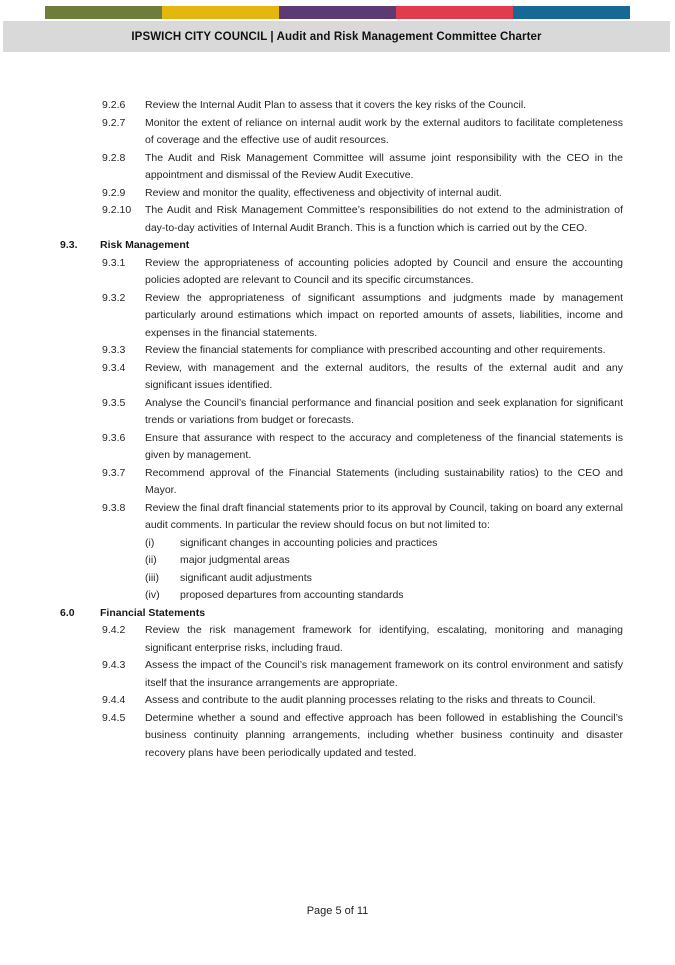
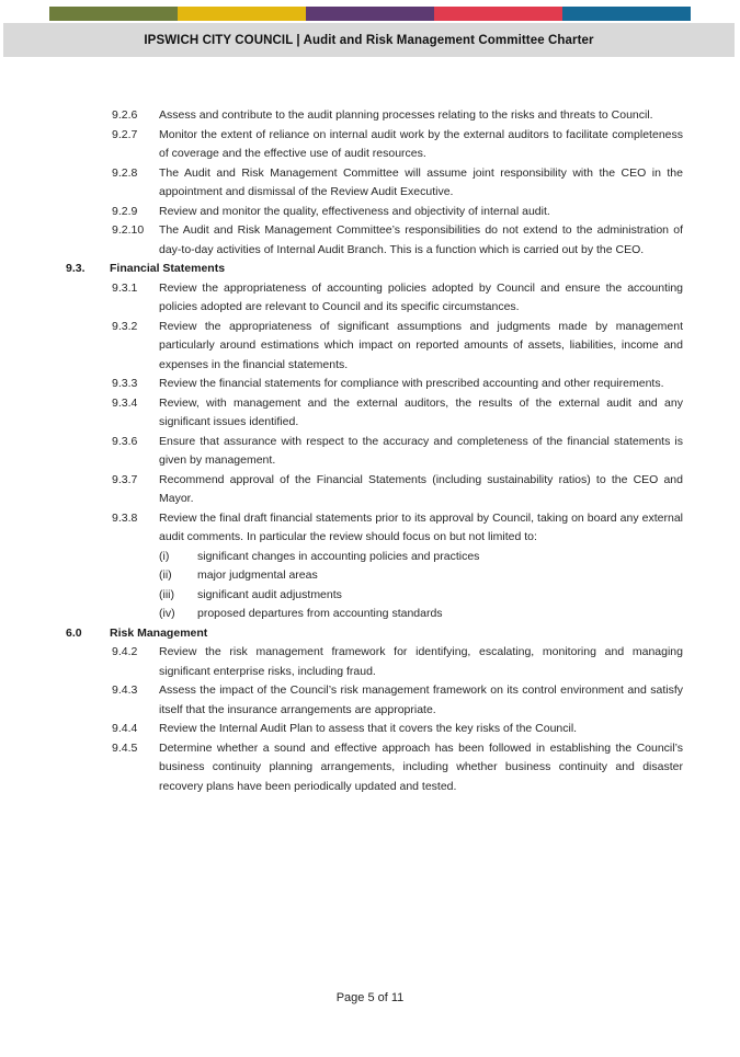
  IPSWICH CITY COUNCIL | Audit and Risk Management Committee Charter
  9.2.6
- Review the Internal Audit Plan to assess that it covers the key risks of the Council.
+ Assess and contribute to the audit planning processes relating to the risks and threats to Council.
  9.2.7
  Monitor the extent of reliance on internal audit work by the external auditors to facilitate completeness of coverage and the effective use of audit resources.
  9.2.8
  The Audit and Risk Management Committee will assume joint responsibility with the CEO in the appointment and dismissal of the Review Audit Executive.
  9.2.9
  Review and monitor the quality, effectiveness and objectivity of internal audit.
  9.2.10
  The Audit and Risk Management Committee’s responsibilities do not extend to the administration of day-to-day activities of Internal Audit Branch. This is a function which is carried out by the CEO.
  9.3.
- Risk Management
+ Financial Statements
  9.3.1
  Review the appropriateness of accounting policies adopted by Council and ensure the accounting policies adopted are relevant to Council and its specific circumstances.
  9.3.2
  Review the appropriateness of significant assumptions and judgments made by management particularly around estimations which impact on reported amounts of assets, liabilities, income and expenses in the financial statements.
  9.3.3
  Review the financial statements for compliance with prescribed accounting and other requirements.
  9.3.4
  Review, with management and the external auditors, the results of the external audit and any significant issues identified.
- 9.3.5
- Analyse the Council’s financial performance and financial position and seek explanation for significant trends or variations from budget or forecasts.
  9.3.6
  Ensure that assurance with respect to the accuracy and completeness of the financial statements is given by management.
  9.3.7
  Recommend approval of the Financial Statements (including sustainability ratios) to the CEO and Mayor.
  9.3.8
  Review the final draft financial statements prior to its approval by Council, taking on board any external audit comments. In particular the review should focus on but not limited to:
  (i)
  significant changes in accounting policies and practices
  (ii)
  major judgmental areas
  (iii)
  significant audit adjustments
  (iv)
  proposed departures from accounting standards
  6.0
- Financial Statements
+ Risk Management
  9.4.2
  Review the risk management framework for identifying, escalating, monitoring and managing significant enterprise risks, including fraud.
  9.4.3
  Assess the impact of the Council’s risk management framework on its control environment and satisfy itself that the insurance arrangements are appropriate.
  9.4.4
- Assess and contribute to the audit planning processes relating to the risks and threats to Council.
+ Review the Internal Audit Plan to assess that it covers the key risks of the Council.
  9.4.5
  Determine whether a sound and effective approach has been followed in establishing the Council’s business continuity planning arrangements, including whether business continuity and disaster recovery plans have been periodically updated and tested.
  Page 5 of 11
